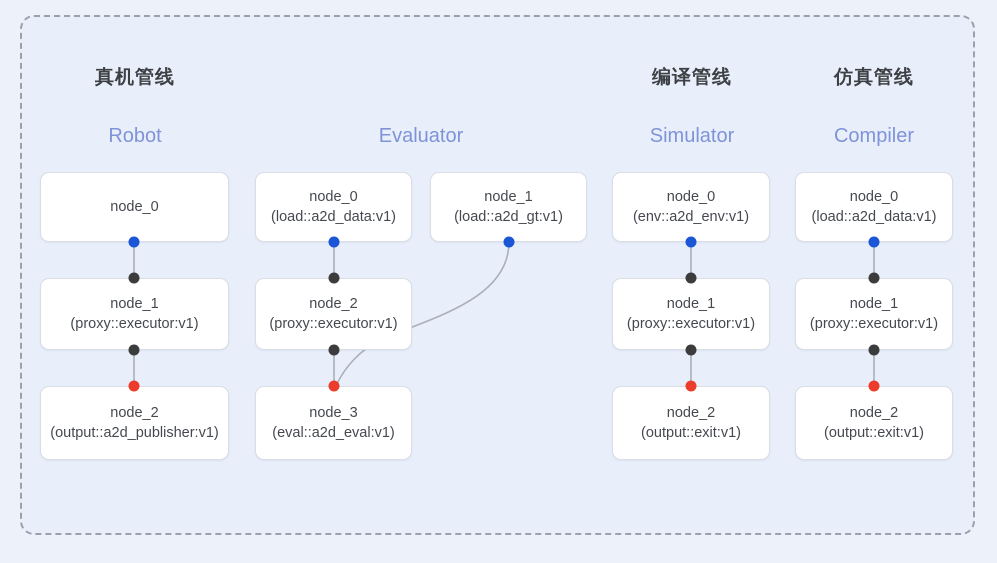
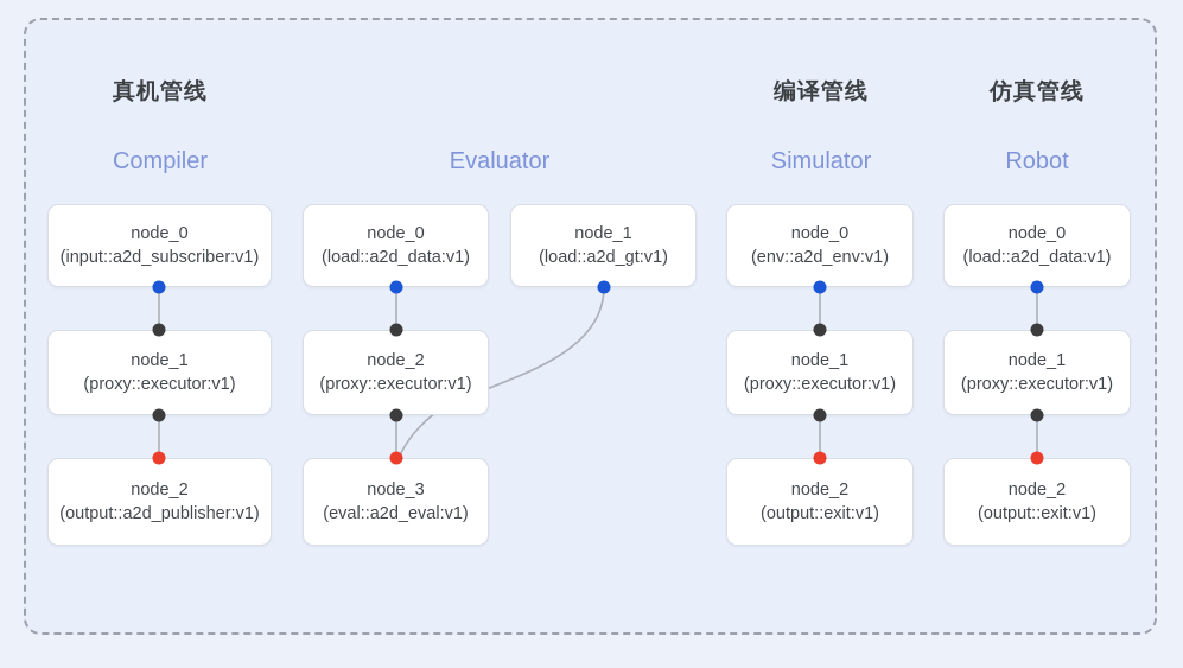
  真机管线
- Robot
+ Compiler
  Evaluator
  编译管线
  Simulator
  仿真管线
- Compiler
+ Robot
  node_0
+ (input::a2d_subscriber:v1)
  node_1
  (proxy::executor:v1)
  node_2
  (output::a2d_publisher:v1)
  node_0
  (load::a2d_data:v1)
  node_1
  (load::a2d_gt:v1)
  node_2
  (proxy::executor:v1)
  node_3
  (eval::a2d_eval:v1)
  node_0
  (env::a2d_env:v1)
  node_1
  (proxy::executor:v1)
  node_2
  (output::exit:v1)
  node_0
  (load::a2d_data:v1)
  node_1
  (proxy::executor:v1)
  node_2
  (output::exit:v1)
